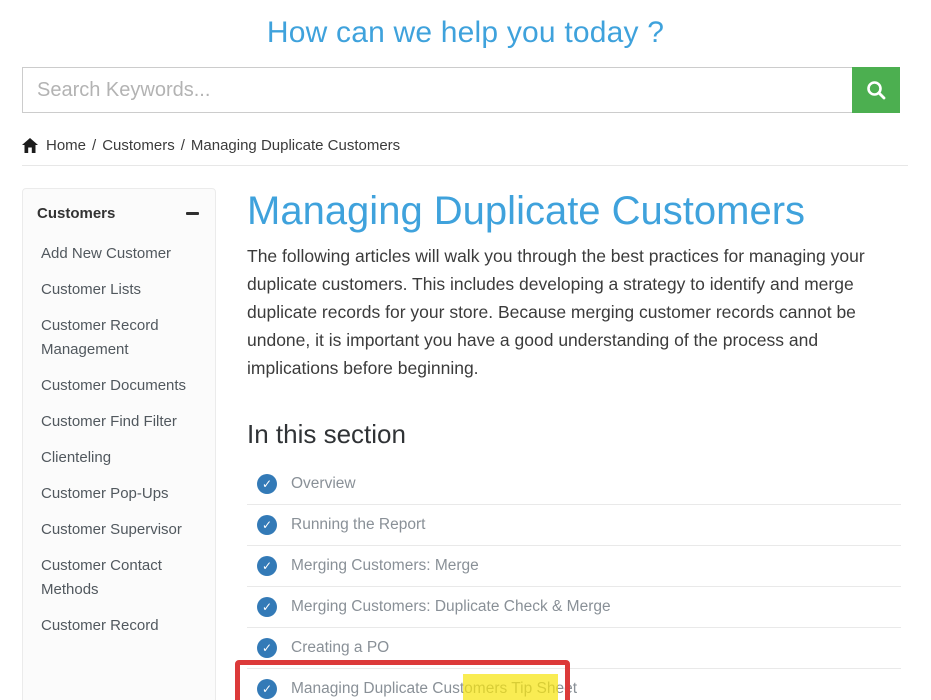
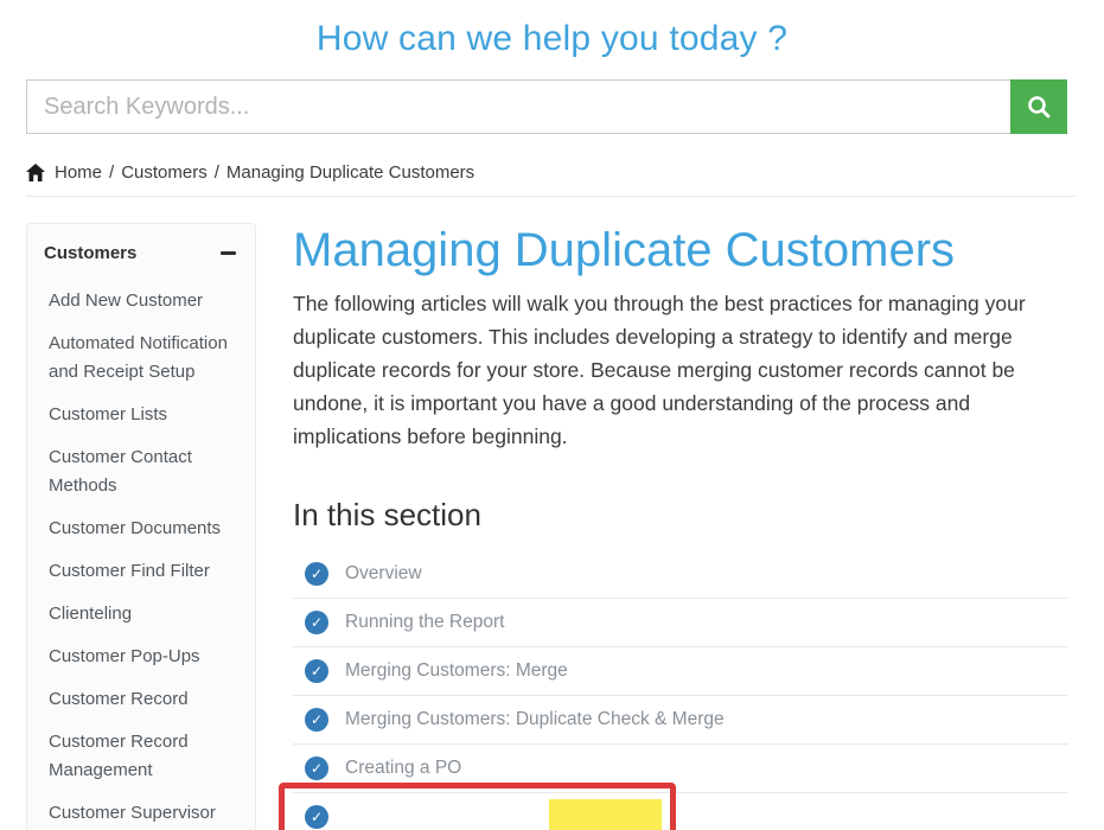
  How can we help you today ?
  Search Keywords...
  Home
  /
  Customers
  /
  Managing Duplicate Customers
  Customers
  Add New Customer
+ Automated Notification and Receipt Setup
  Customer Lists
- Customer Record Management
+ Customer Contact Methods
  Customer Documents
  Customer Find Filter
  Clienteling
  Customer Pop-Ups
- Customer Supervisor
+ Customer Record
- Customer Contact Methods
+ Customer Record Management
- Customer Record
+ Customer Supervisor
  Managing Duplicate Customers
  The following articles will walk you through the best practices for managing your duplicate customers. This includes developing a strategy to identify and merge duplicate records for your store. Because merging customer records cannot be undone, it is important you have a good understanding of the process and implications before beginning.
  In this section
  ✓
  Overview
  ✓
  Running the Report
  ✓
  Merging Customers: Merge
  ✓
  Merging Customers: Duplicate Check & Merge
  ✓
  Creating a PO
  ✓
- Managing Duplicate Customers Tip Sheet
